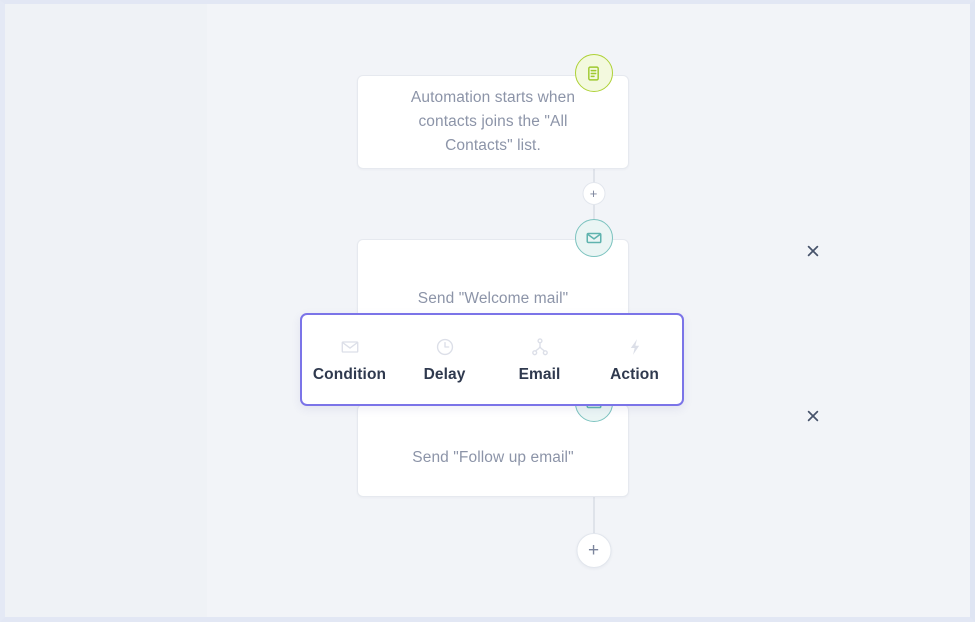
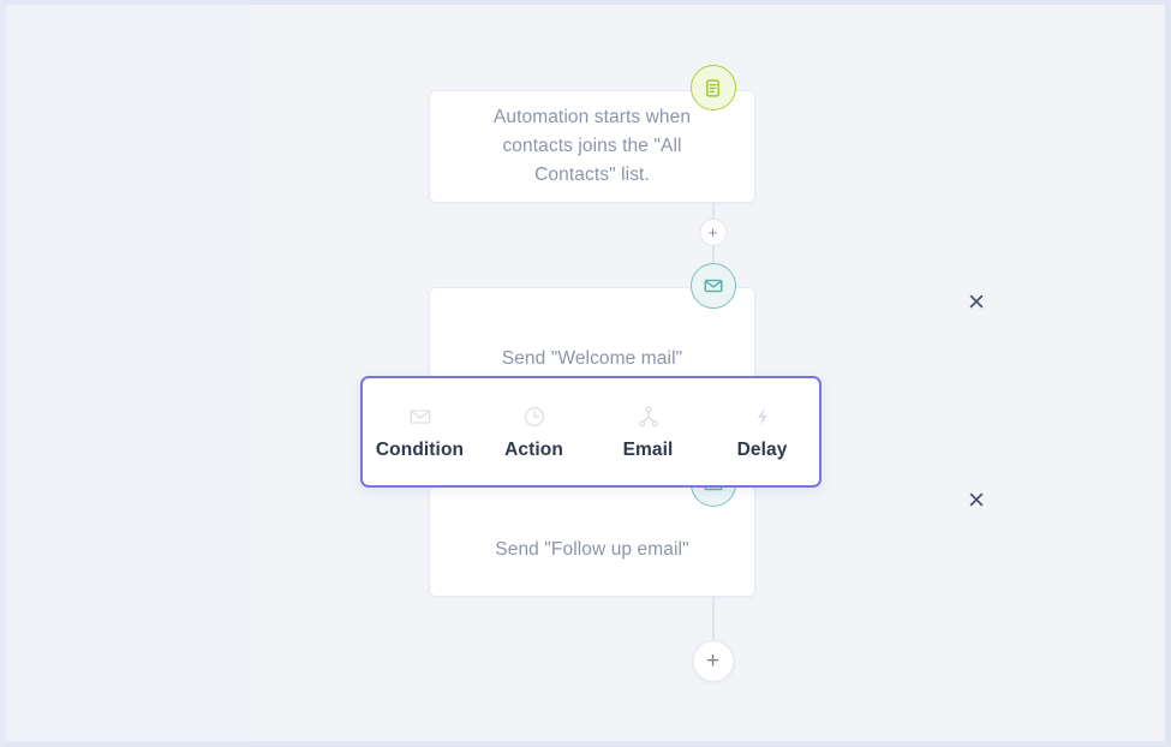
  Automation starts when contacts joins the "All Contacts" list.
  +
  Send "Welcome mail"
  Send "Follow up email"
  +
  Condition
- Delay
+ Action
  Email
- Action
+ Delay
